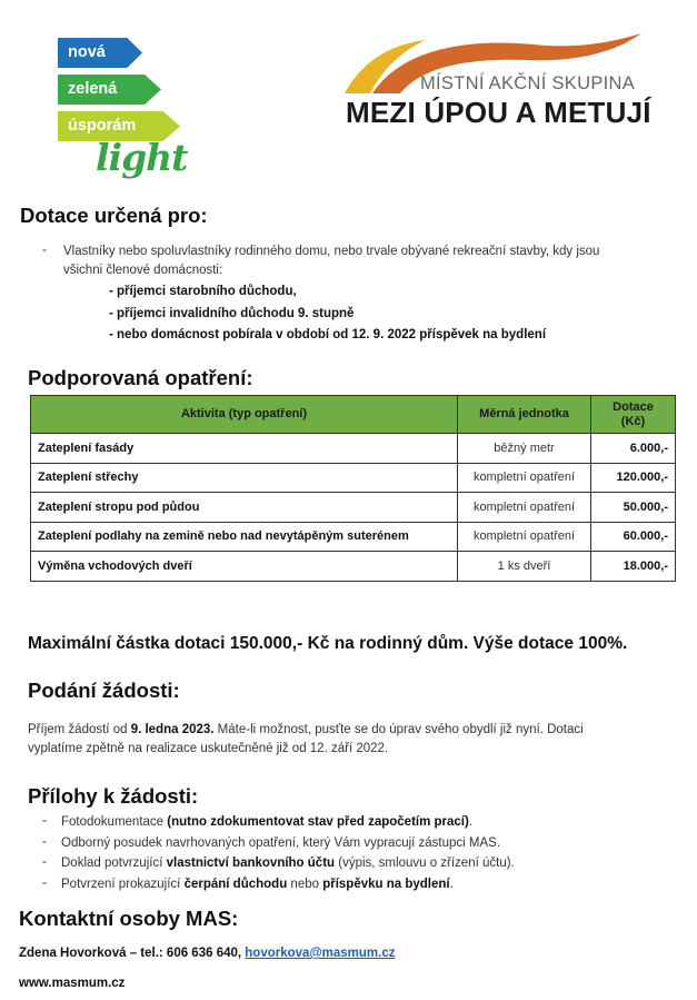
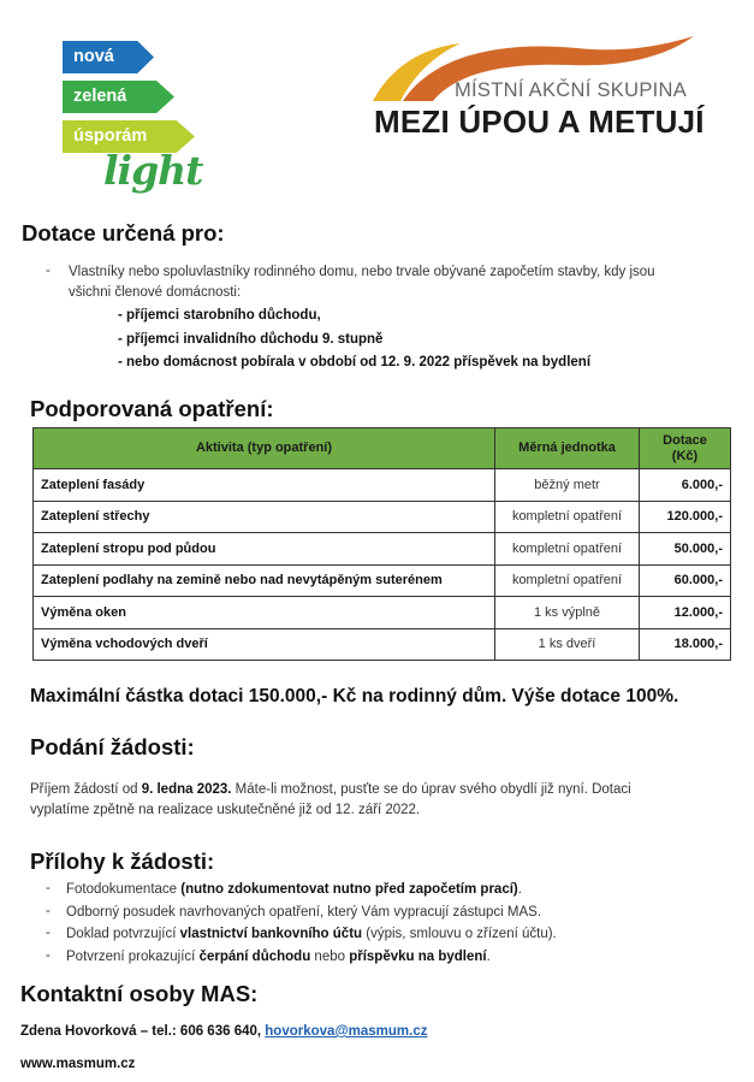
  nová
  zelená
  úsporám
  light
  MÍSTNÍ AKČNÍ SKUPINA
  MEZI ÚPOU A METUJÍ
  Dotace určená pro:
  -
- Vlastníky nebo spoluvlastníky rodinného domu, nebo trvale obývané rekreační stavby, kdy jsou
+ Vlastníky nebo spoluvlastníky rodinného domu, nebo trvale obývané započetím stavby, kdy jsou
  všichni členové domácnosti:
  - příjemci starobního důchodu,
  - příjemci invalidního důchodu 9. stupně
  - nebo domácnost pobírala v období od 12. 9. 2022 příspěvek na bydlení
  Podporovaná opatření:
  Aktivita (typ opatření)	Měrná jednotka	Dotace(Kč)
  Zateplení fasády	běžný metr	6.000,-
  Zateplení střechy	kompletní opatření	120.000,-
  Zateplení stropu pod půdou	kompletní opatření	50.000,-
  Zateplení podlahy na zemině nebo nad nevytápěným suterénem	kompletní opatření	60.000,-
+ Výměna oken	1 ks výplně	12.000,-
  Výměna vchodových dveří	1 ks dveří	18.000,-
  Maximální částka dotaci 150.000,- Kč na rodinný dům. Výše dotace 100%.
  Podání žádosti:
  Příjem žádostí od 9. ledna 2023. Máte-li možnost, pusťte se do úprav svého obydlí již nyní. Dotaci
  vyplatíme zpětně na realizace uskutečněné již od 12. září 2022.
  Přílohy k žádosti:
  -
- Fotodokumentace (nutno zdokumentovat stav před započetím prací).
+ Fotodokumentace (nutno zdokumentovat nutno před započetím prací).
  -
  Odborný posudek navrhovaných opatření, který Vám vypracují zástupci MAS.
  -
  Doklad potvrzující vlastnictví bankovního účtu (výpis, smlouvu o zřízení účtu).
  -
  Potvrzení prokazující čerpání důchodu nebo příspěvku na bydlení.
  Kontaktní osoby MAS:
  Zdena Hovorková – tel.: 606 636 640, hovorkova@masmum.cz
  www.masmum.cz
